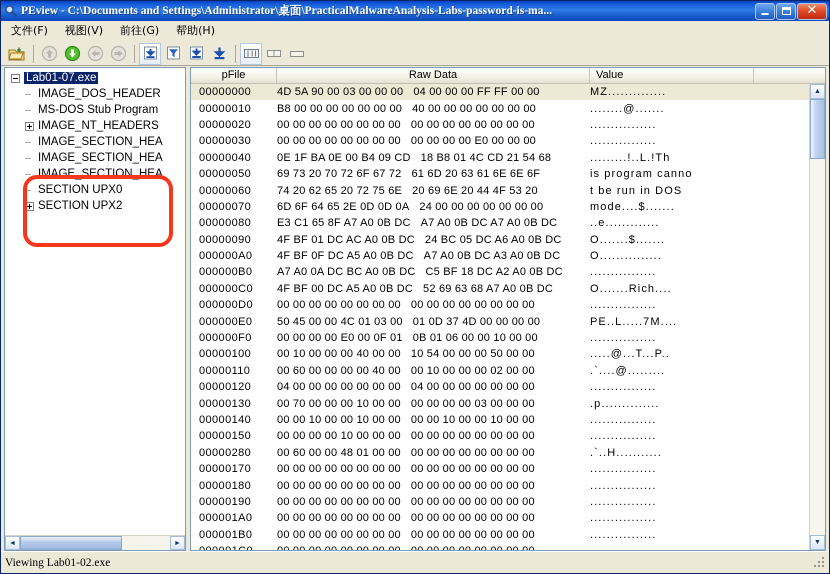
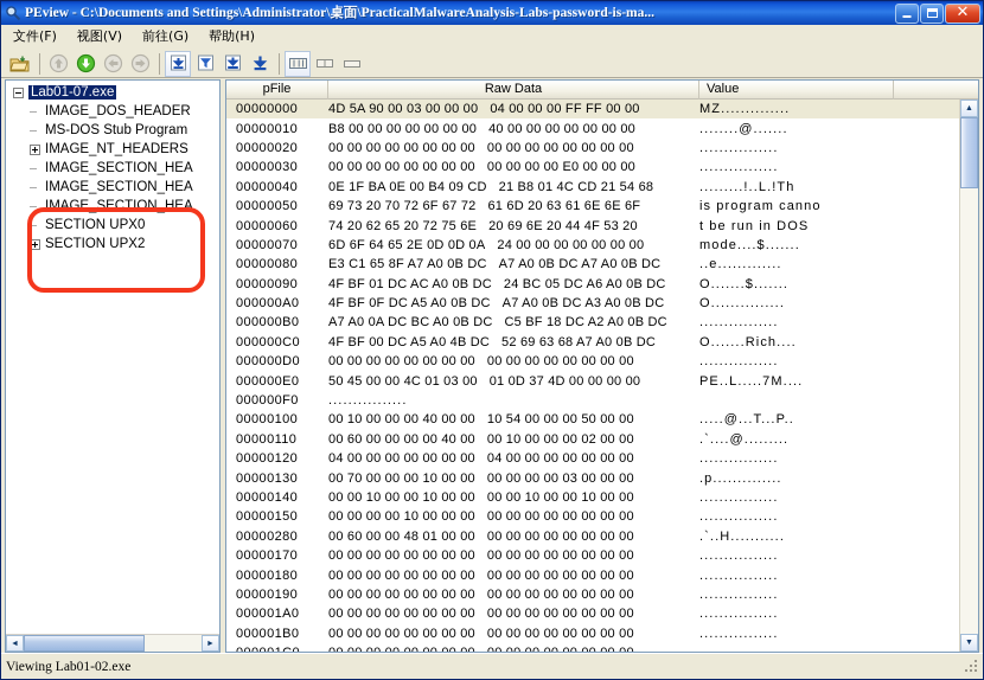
  PEview - C:\Documents and Settings\Administrator\桌面\PracticalMalwareAnalysis-Labs-password-is-ma...
  ✕
  文件(F)
  视图(V)
  前往(G)
  帮助(H)
  Lab01-07.exe
  IMAGE_DOS_HEADER
  MS-DOS Stub Program
  IMAGE_NT_HEADERS
  IMAGE_SECTION_HEA
  IMAGE_SECTION_HEA
  IMAGE_SECTION_HEA
  SECTION UPX0
  SECTION UPX2
  pFile
  Raw Data
  Value
  00000000
  4D 5A 90 00 03 00 00 00 04 00 00 00 FF FF 00 00
  MZ..............
  00000010
  B8 00 00 00 00 00 00 00 40 00 00 00 00 00 00 00
  ........@.......
  00000020
  00 00 00 00 00 00 00 00 00 00 00 00 00 00 00 00
  ................
  00000030
  00 00 00 00 00 00 00 00 00 00 00 00 E0 00 00 00
  ................
  00000040
- 0E 1F BA 0E 00 B4 09 CD 18 B8 01 4C CD 21 54 68
+ 0E 1F BA 0E 00 B4 09 CD 21 B8 01 4C CD 21 54 68
  .........!..L.!Th
  00000050
  69 73 20 70 72 6F 67 72 61 6D 20 63 61 6E 6E 6F
  is program canno
  00000060
  74 20 62 65 20 72 75 6E 20 69 6E 20 44 4F 53 20
  t be run in DOS
  00000070
  6D 6F 64 65 2E 0D 0D 0A 24 00 00 00 00 00 00 00
  mode....$.......
  00000080
  E3 C1 65 8F A7 A0 0B DC A7 A0 0B DC A7 A0 0B DC
  ..e.............
  00000090
  4F BF 01 DC AC A0 0B DC 24 BC 05 DC A6 A0 0B DC
  O.......$.......
  000000A0
  4F BF 0F DC A5 A0 0B DC A7 A0 0B DC A3 A0 0B DC
  O...............
  000000B0
  A7 A0 0A DC BC A0 0B DC C5 BF 18 DC A2 A0 0B DC
  ................
  000000C0
- 4F BF 00 DC A5 A0 0B DC 52 69 63 68 A7 A0 0B DC
+ 4F BF 00 DC A5 A0 4B DC 52 69 63 68 A7 A0 0B DC
  O.......Rich....
  000000D0
  00 00 00 00 00 00 00 00 00 00 00 00 00 00 00 00
  ................
  000000E0
  50 45 00 00 4C 01 03 00 01 0D 37 4D 00 00 00 00
  PE..L.....7M....
  000000F0
- 00 00 00 00 E0 00 0F 01 0B 01 06 00 00 10 00 00
  ................
  00000100
  00 10 00 00 00 40 00 00 10 54 00 00 00 50 00 00
  .....@...T...P..
  00000110
  00 60 00 00 00 00 40 00 00 10 00 00 00 02 00 00
  .`....@.........
  00000120
  04 00 00 00 00 00 00 00 04 00 00 00 00 00 00 00
  ................
  00000130
  00 70 00 00 00 10 00 00 00 00 00 00 03 00 00 00
  .p..............
  00000140
  00 00 10 00 00 10 00 00 00 00 10 00 00 10 00 00
  ................
  00000150
  00 00 00 00 10 00 00 00 00 00 00 00 00 00 00 00
  ................
  00000280
  00 60 00 00 48 01 00 00 00 00 00 00 00 00 00 00
  .`..H...........
  00000170
  00 00 00 00 00 00 00 00 00 00 00 00 00 00 00 00
  ................
  00000180
  00 00 00 00 00 00 00 00 00 00 00 00 00 00 00 00
  ................
  00000190
  00 00 00 00 00 00 00 00 00 00 00 00 00 00 00 00
  ................
  000001A0
  00 00 00 00 00 00 00 00 00 00 00 00 00 00 00 00
  ................
  000001B0
  00 00 00 00 00 00 00 00 00 00 00 00 00 00 00 00
  ................
  Viewing Lab01-02.exe
